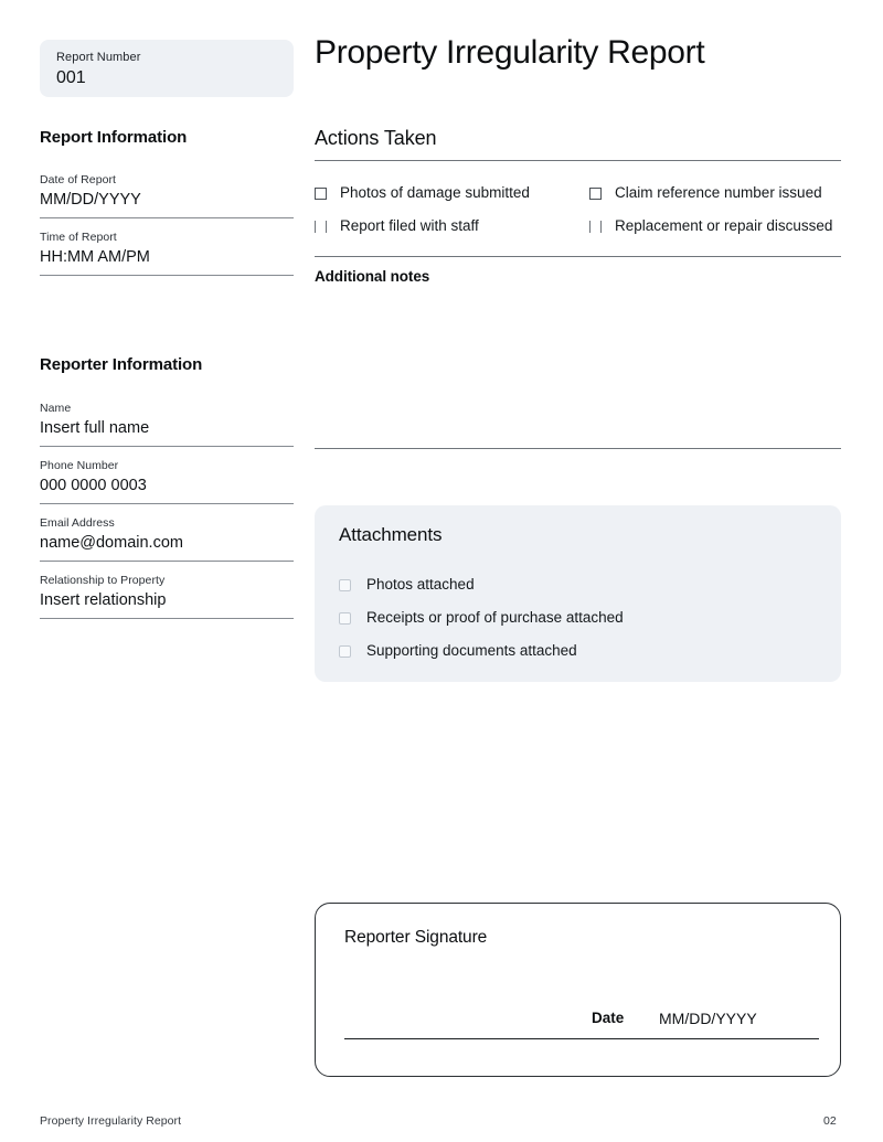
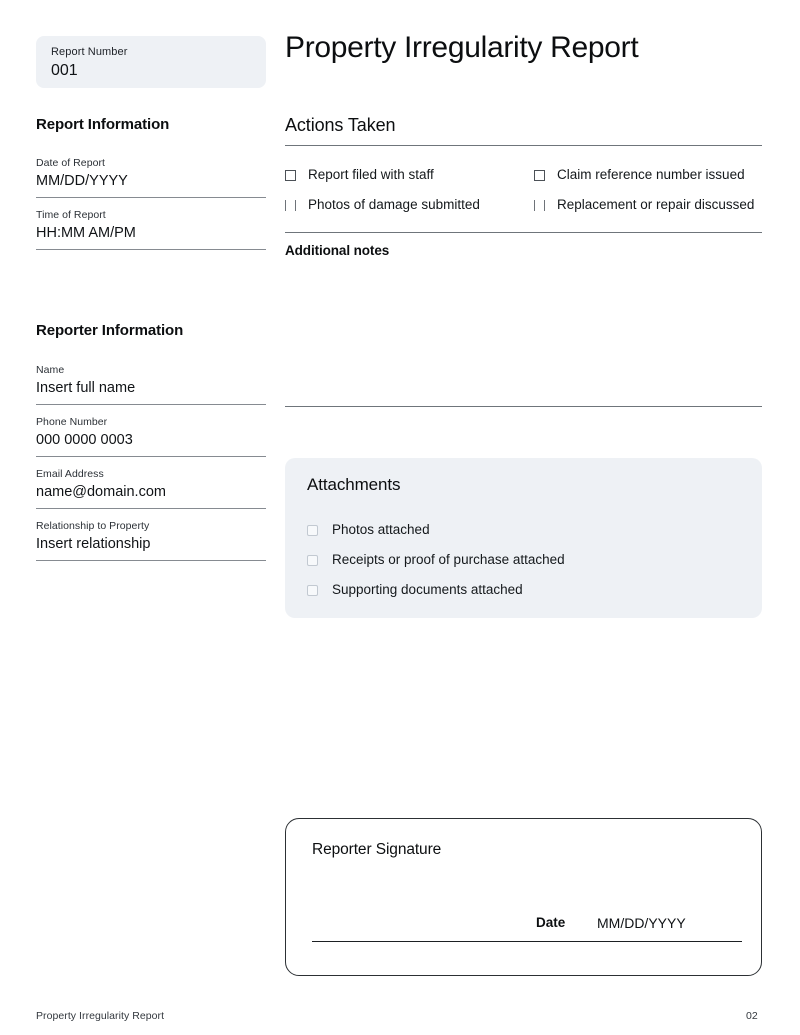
  Report Number
  001
  Property Irregularity Report
  Report Information
  Date of Report
  MM/DD/YYYY
  Time of Report
  HH:MM AM/PM
  Reporter Information
  Name
  Insert full name
  Phone Number
  000 0000 0003
  Email Address
  name@domain.com
  Relationship to Property
  Insert relationship
  Actions Taken
- Photos of damage submitted
+ Report filed with staff
  Claim reference number issued
- Report filed with staff
+ Photos of damage submitted
  Replacement or repair discussed
  Additional notes
  Attachments
  Photos attached
  Receipts or proof of purchase attached
  Supporting documents attached
  Reporter Signature
  Date
  MM/DD/YYYY
  Property Irregularity Report
  02
